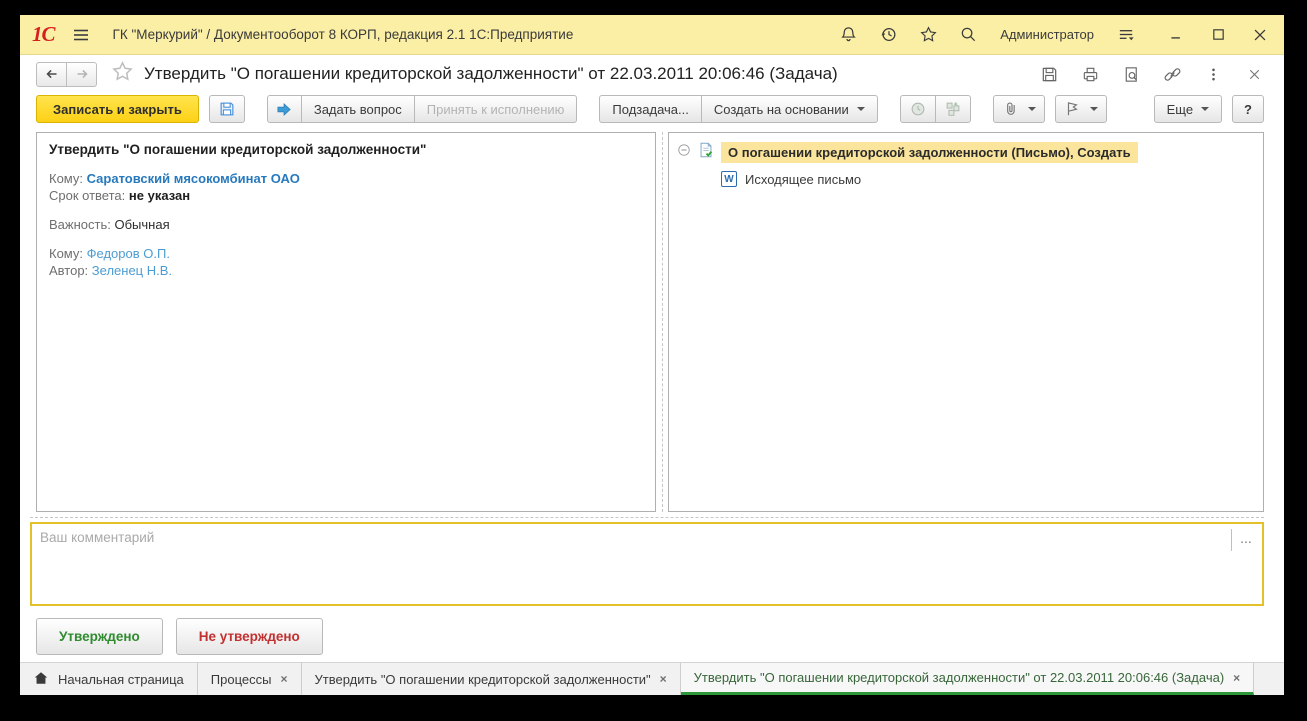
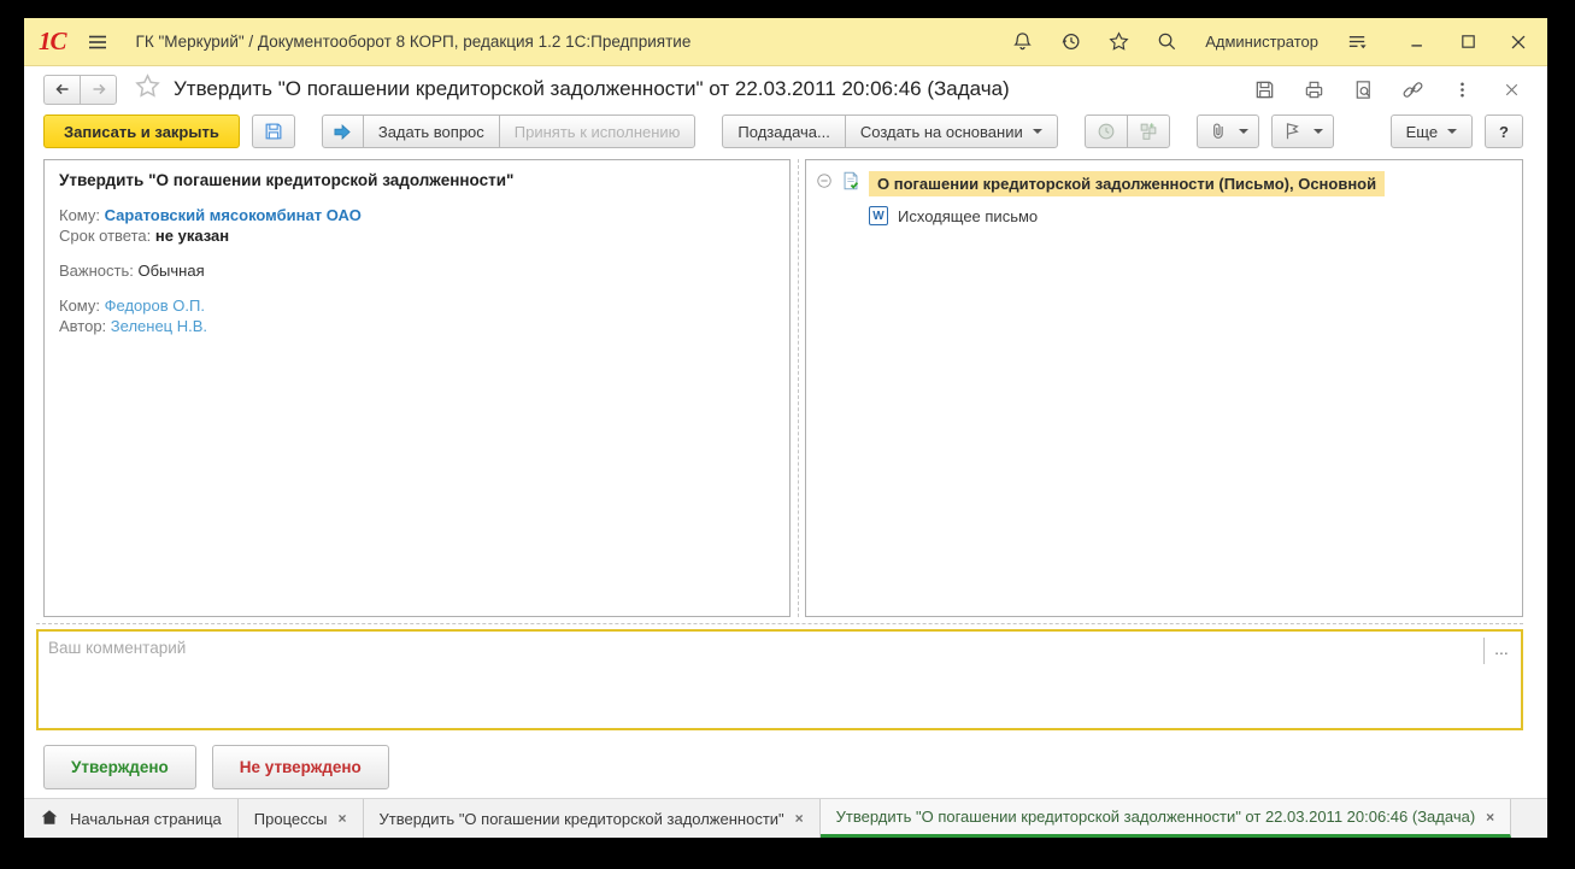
  1С
- ГК "Меркурий" / Документооборот 8 КОРП, редакция 2.1 1С:Предприятие
+ ГК "Меркурий" / Документооборот 8 КОРП, редакция 1.2 1С:Предприятие
  Администратор
  Утвердить "О погашении кредиторской задолженности" от 22.03.2011 20:06:46 (Задача)
  Записать и закрыть
  Задать вопрос
  Принять к исполнению
  Подзадача...
  Создать на основании
  Еще
  ?
  Утвердить "О погашении кредиторской задолженности"
  Кому: Саратовский мясокомбинат ОАО
  Срок ответа: не указан
  Важность: Обычная
  Кому: Федоров О.П.
  Автор: Зеленец Н.В.
- О погашении кредиторской задолженности (Письмо), Создать
+ О погашении кредиторской задолженности (Письмо), Основной
  W
  Исходящее письмо
  Ваш комментарий
  ...
  Утверждено
  Не утверждено
  Начальная страница
  Процессы
  ×
  Утвердить "О погашении кредиторской задолженности"
  ×
  Утвердить "О погашении кредиторской задолженности" от 22.03.2011 20:06:46 (Задача)
  ×
